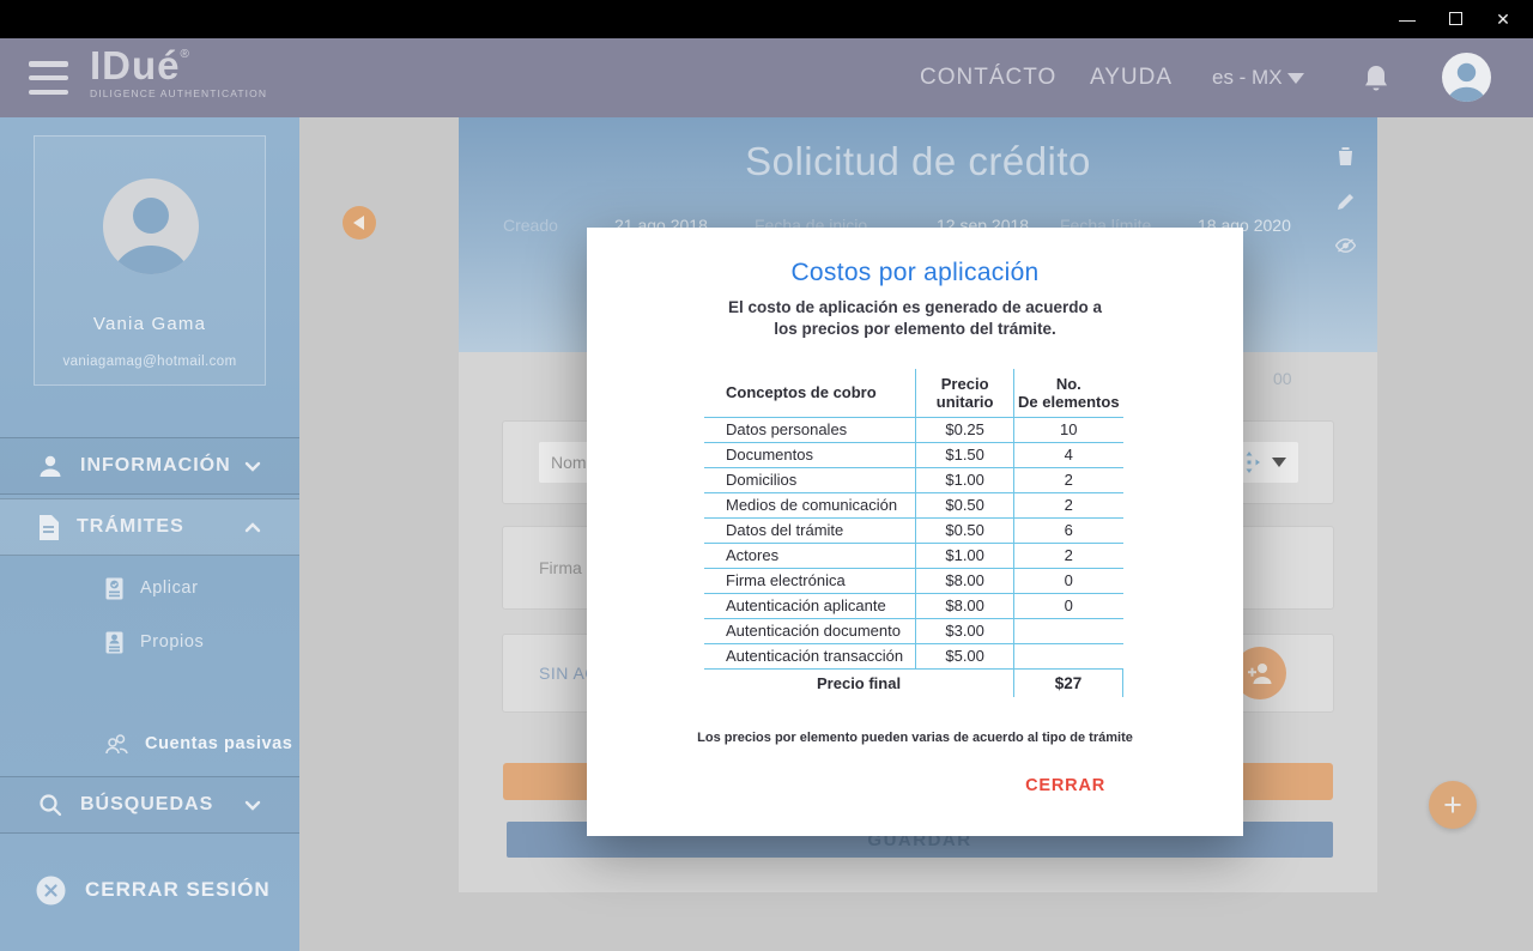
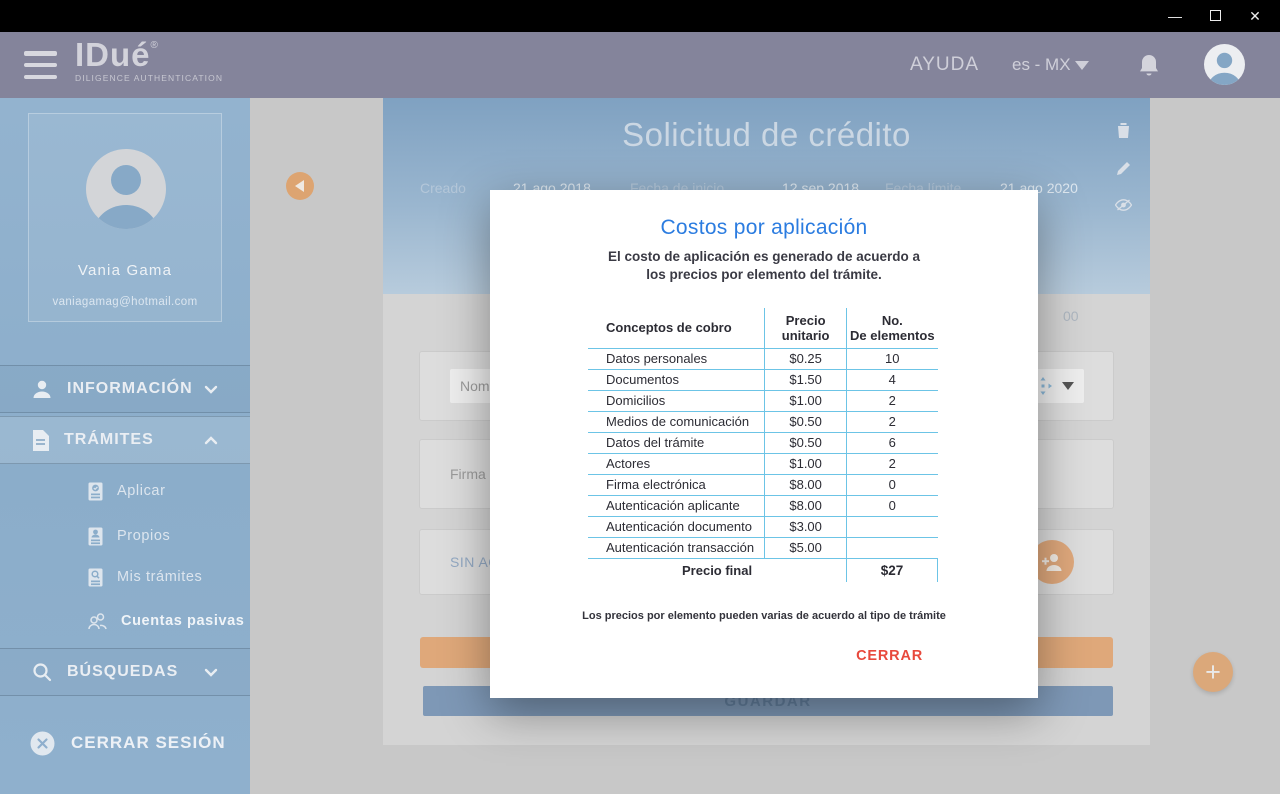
  —
  ✕
  IDué®
  DILIGENCE AUTHENTICATION
- CONTÁCTO
  AYUDA
  es - MX
  Vania Gama
  vaniagamag@hotmail.com
  INFORMACIÓN
  TRÁMITES
  Aplicar
  Propios
+ Mis trámites
  Cuentas pasivas
  BÚSQUEDAS
  CERRAR SESIÓN
  Solicitud de crédito
  Creado
  21 ago 2018
  Fecha de inicio
  12 sep 2018
  Fecha límite
- 18 ago 2020
+ 21 ago 2020
  00
  Nom
  Firma
  GUARDAR
  +
  Costos por aplicación
  El costo de aplicación es generado de acuerdo a
  los precios por elemento del trámite.
  Conceptos de cobro	Precio unitario	No. De elementos
  Datos personales	$0.25	10
  Documentos	$1.50	4
  Domicilios	$1.00	2
  Medios de comunicación	$0.50	2
  Datos del trámite	$0.50	6
  Actores	$1.00	2
  Firma electrónica	$8.00	0
  Autenticación aplicante	$8.00	0
  Autenticación documento	$3.00
  Autenticación transacción	$5.00
  Precio final	$27
  Los precios por elemento pueden varias de acuerdo al tipo de trámite
  CERRAR
